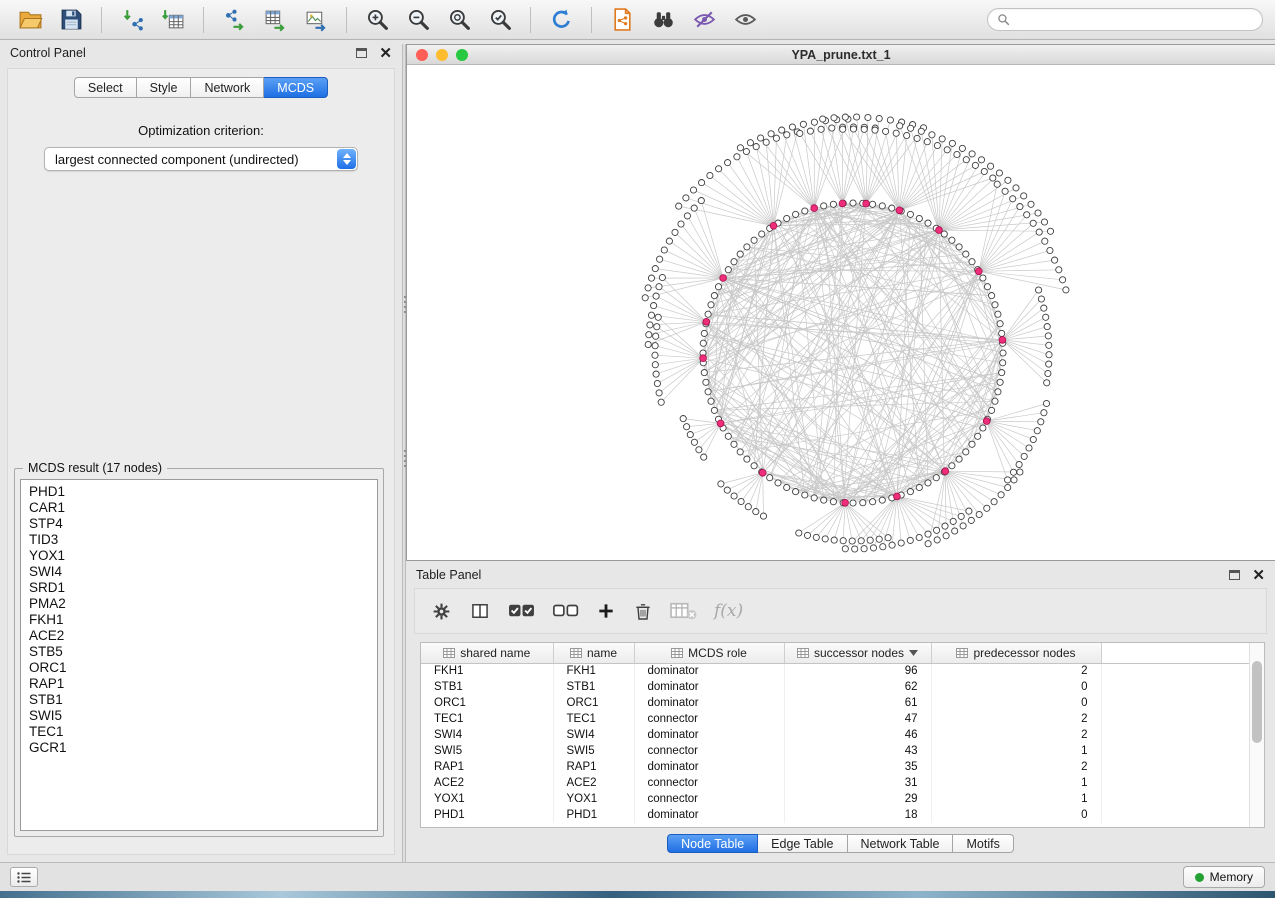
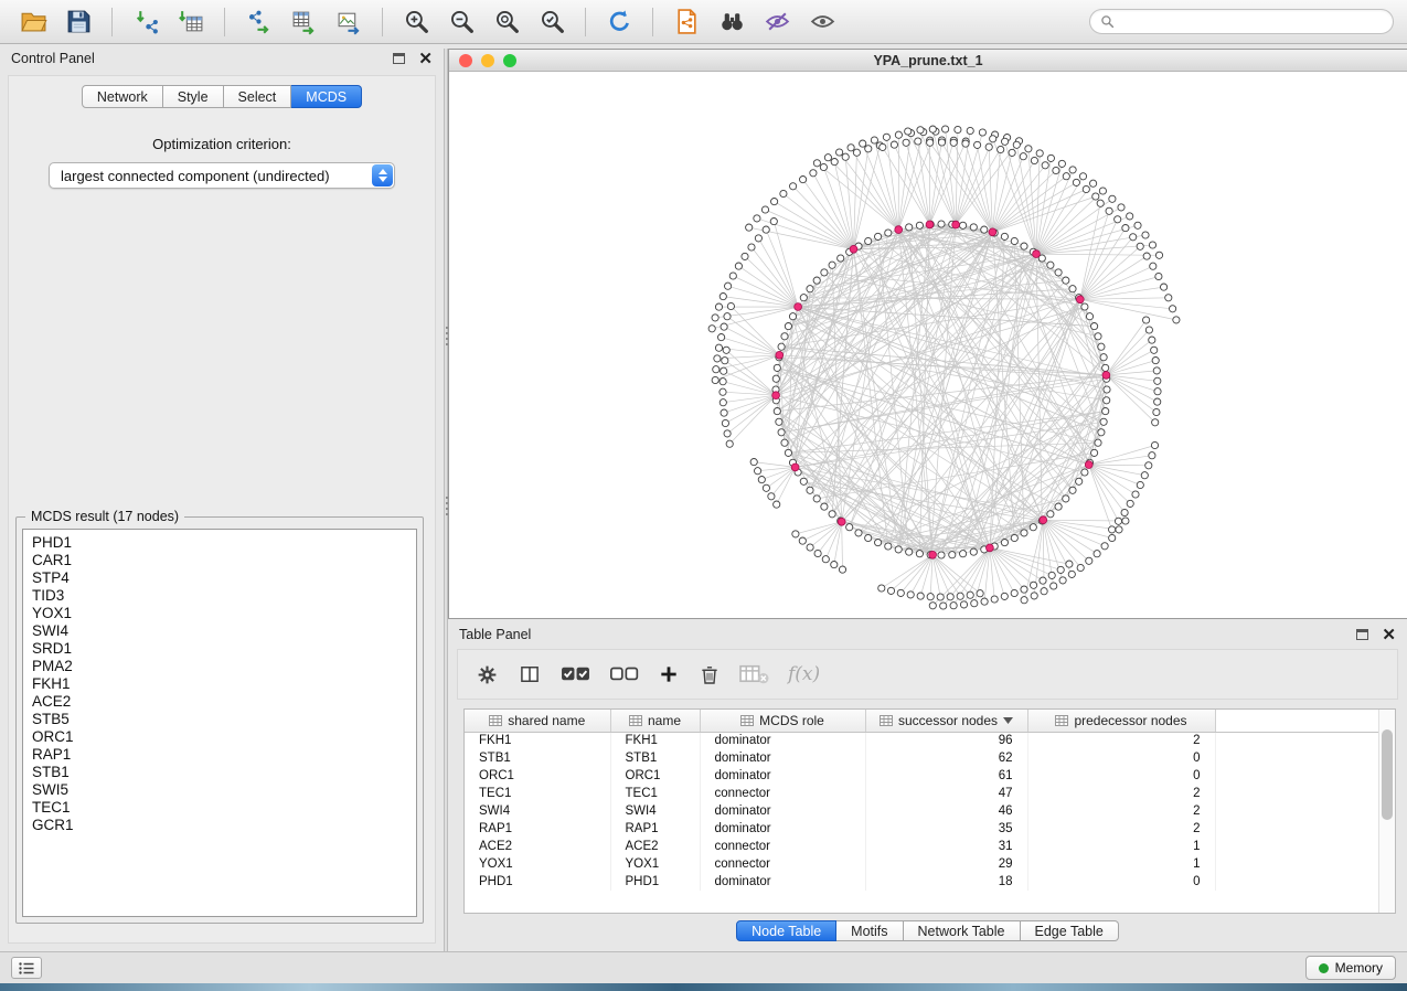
  Control Panel
  ✕
- Select
+ Network
  Style
- Network
+ Select
  MCDS
  Optimization criterion:
  largest connected component (undirected)
  MCDS result (17 nodes)
  PHD1
  CAR1
  STP4
  TID3
  YOX1
  SWI4
  SRD1
  PMA2
  FKH1
  ACE2
  STB5
  ORC1
  RAP1
  STB1
  SWI5
  TEC1
  GCR1
  YPA_prune.txt_1
  Table Panel
  ✕
  f(x)
  shared name	name	MCDS role	successor nodes	predecessor nodes
  FKH1	FKH1	dominator	96	2
  STB1	STB1	dominator	62	0
  ORC1	ORC1	dominator	61	0
  TEC1	TEC1	connector	47	2
  SWI4	SWI4	dominator	46	2
- SWI5	SWI5	connector	43	1
  RAP1	RAP1	dominator	35	2
  ACE2	ACE2	connector	31	1
  YOX1	YOX1	connector	29	1
  PHD1	PHD1	dominator	18	0
  Node Table
- Edge Table
+ Motifs
  Network Table
- Motifs
+ Edge Table
  Memory
